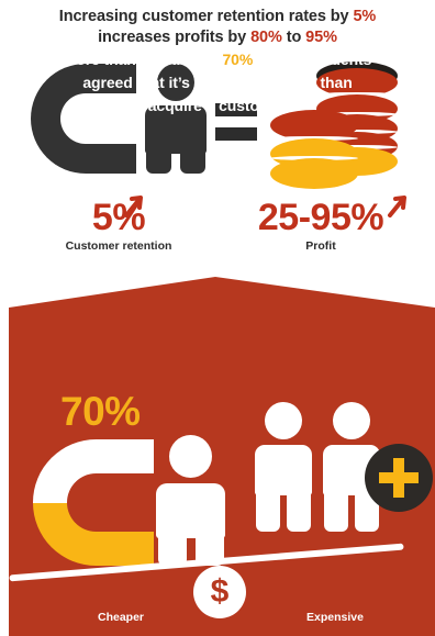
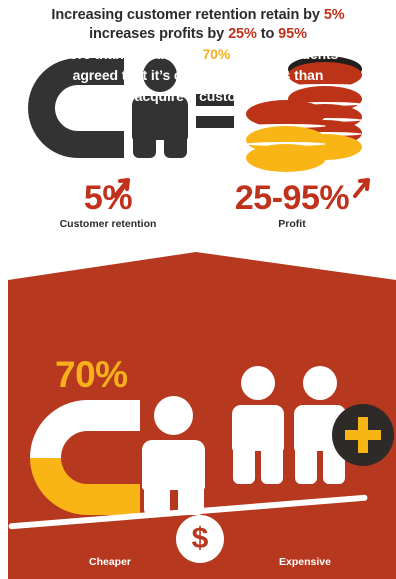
- Increasing customer retention rates by 5%
+ Increasing customer retention retain by 5%
- increases profits by 80% to 95%
+ increases profits by 25% to 95%
  5%
  Customer retention
  25-95%
  Profit
  More than two-thirds (70%) of respondents
- agreed that it’s cheaper to retain than
+ agreed that it’s cheaper to profits than
  acquire a customer
  70%
  $
  Cheaper
  Expensive
